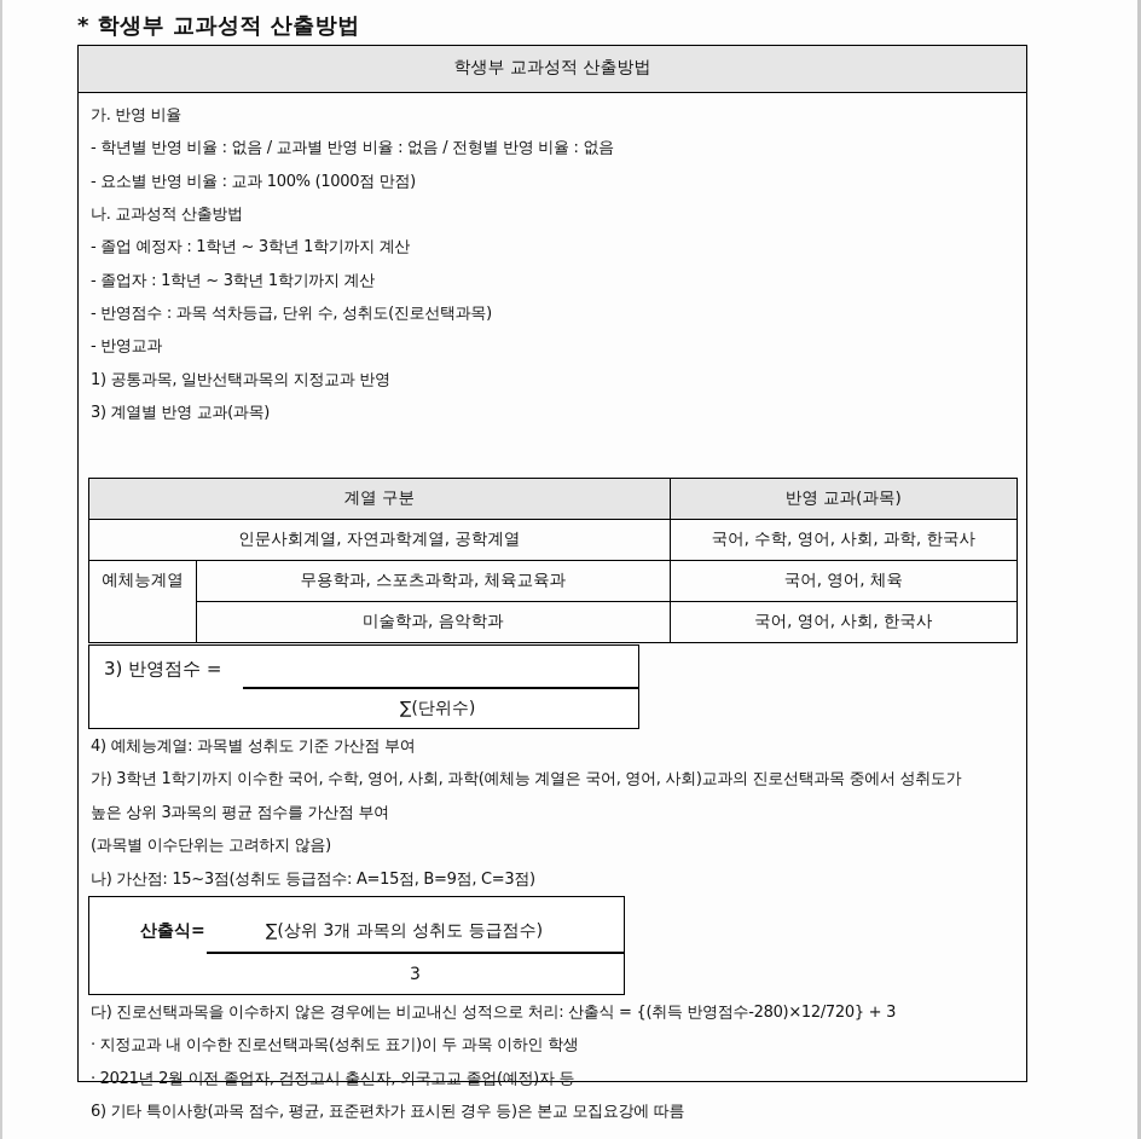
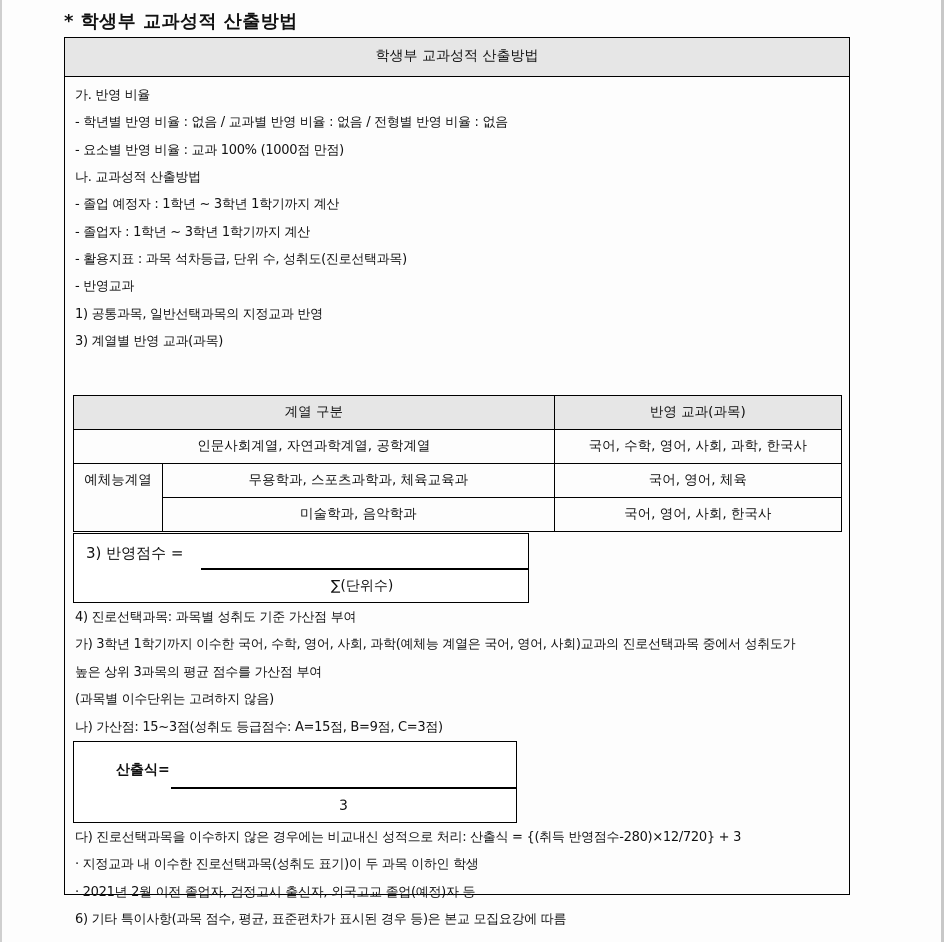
  * 학생부 교과성적 산출방법
  학생부 교과성적 산출방법
  가. 반영 비율
  - 학년별 반영 비율 : 없음 / 교과별 반영 비율 : 없음 / 전형별 반영 비율 : 없음
  - 요소별 반영 비율 : 교과 100% (1000점 만점)
  나. 교과성적 산출방법
  - 졸업 예정자 : 1학년 ~ 3학년 1학기까지 계산
  - 졸업자 : 1학년 ~ 3학년 1학기까지 계산
- - 반영점수 : 과목 석차등급, 단위 수, 성취도(진로선택과목)
+ - 활용지표 : 과목 석차등급, 단위 수, 성취도(진로선택과목)
  - 반영교과
  1) 공통과목, 일반선택과목의 지정교과 반영
  3) 계열별 반영 교과(과목)
  계열 구분	반영 교과(과목)
  인문사회계열, 자연과학계열, 공학계열	국어, 수학, 영어, 사회, 과학, 한국사
  예체능계열	무용학과, 스포츠과학과, 체육교육과	국어, 영어, 체육
  미술학과, 음악학과	국어, 영어, 사회, 한국사
  3) 반영점수 =
  ∑(단위수)
- 4) 예체능계열: 과목별 성취도 기준 가산점 부여
+ 4) 진로선택과목: 과목별 성취도 기준 가산점 부여
  가) 3학년 1학기까지 이수한 국어, 수학, 영어, 사회, 과학(예체능 계열은 국어, 영어, 사회)교과의 진로선택과목 중에서 성취도가
  높은 상위 3과목의 평균 점수를 가산점 부여
  (과목별 이수단위는 고려하지 않음)
  나) 가산점: 15~3점(성취도 등급점수: A=15점, B=9점, C=3점)
  산출식=
- ∑(상위 3개 과목의 성취도 등급점수)
  3
  다) 진로선택과목을 이수하지 않은 경우에는 비교내신 성적으로 처리: 산출식 = {(취득 반영점수-280)×12/720} + 3
  · 지정교과 내 이수한 진로선택과목(성취도 표기)이 두 과목 이하인 학생
  · 2021년 2월 이전 졸업자, 검정고시 출신자, 외국고교 졸업(예정)자 등
  6) 기타 특이사항(과목 점수, 평균, 표준편차가 표시된 경우 등)은 본교 모집요강에 따름
